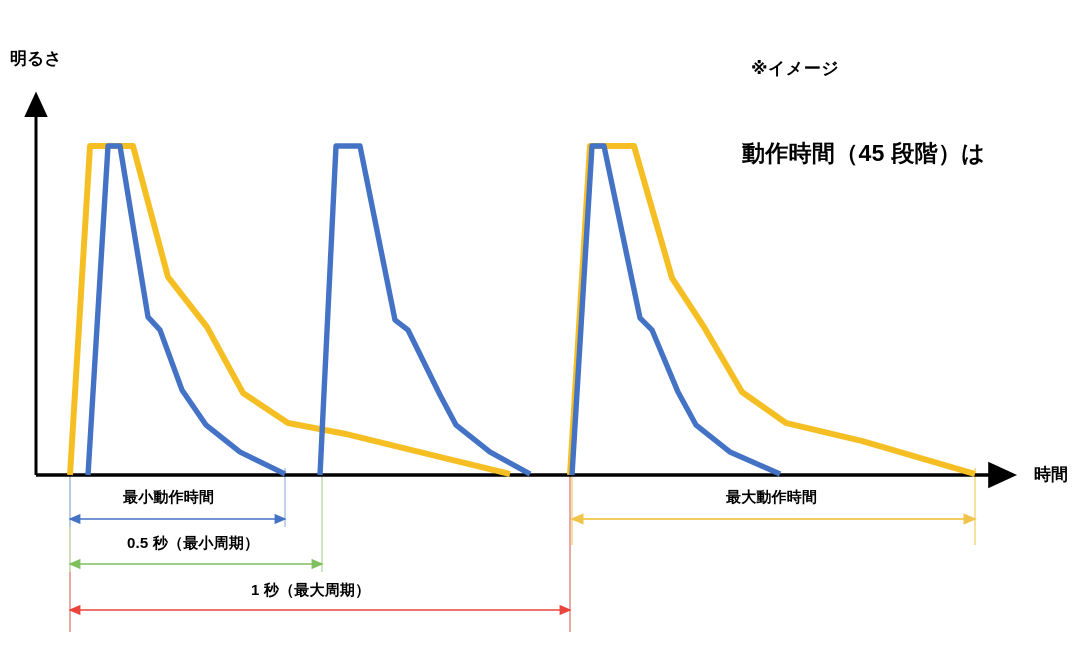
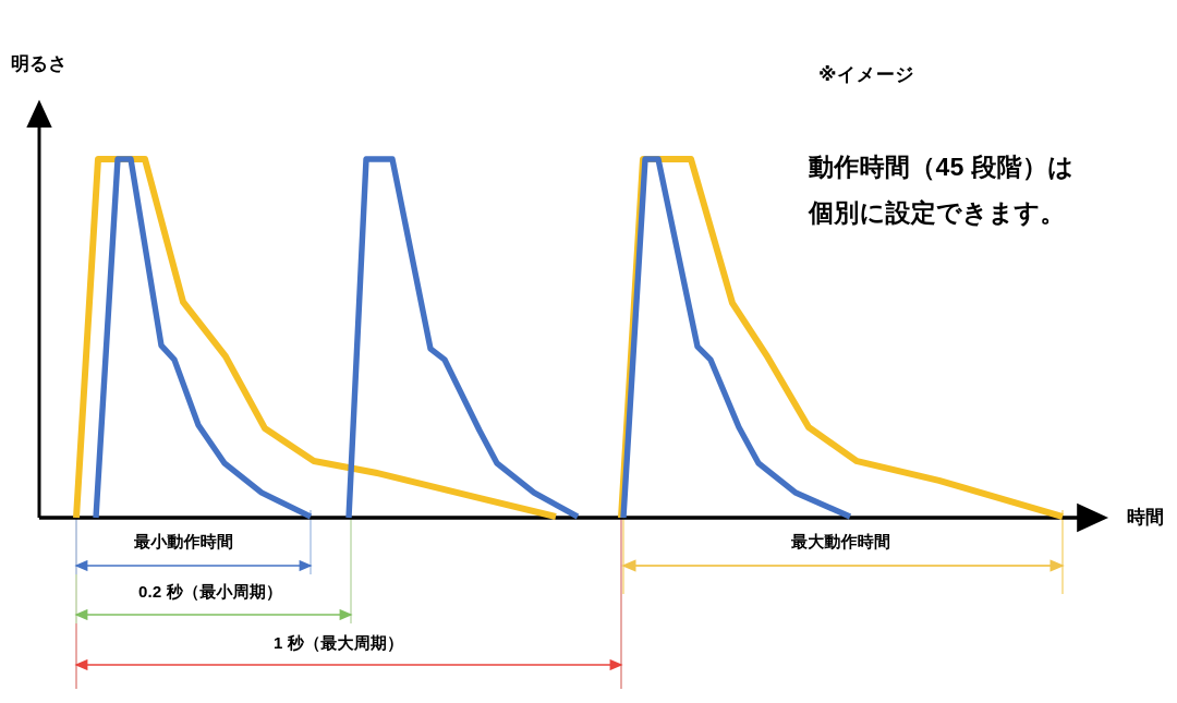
  明るさ
  時間
  ※イメージ
  動作時間（45 段階）は
+ 個別に設定できます。
  最小動作時間
- 0.5 秒（最小周期）
+ 0.2 秒（最小周期）
  1 秒（最大周期）
  最大動作時間
